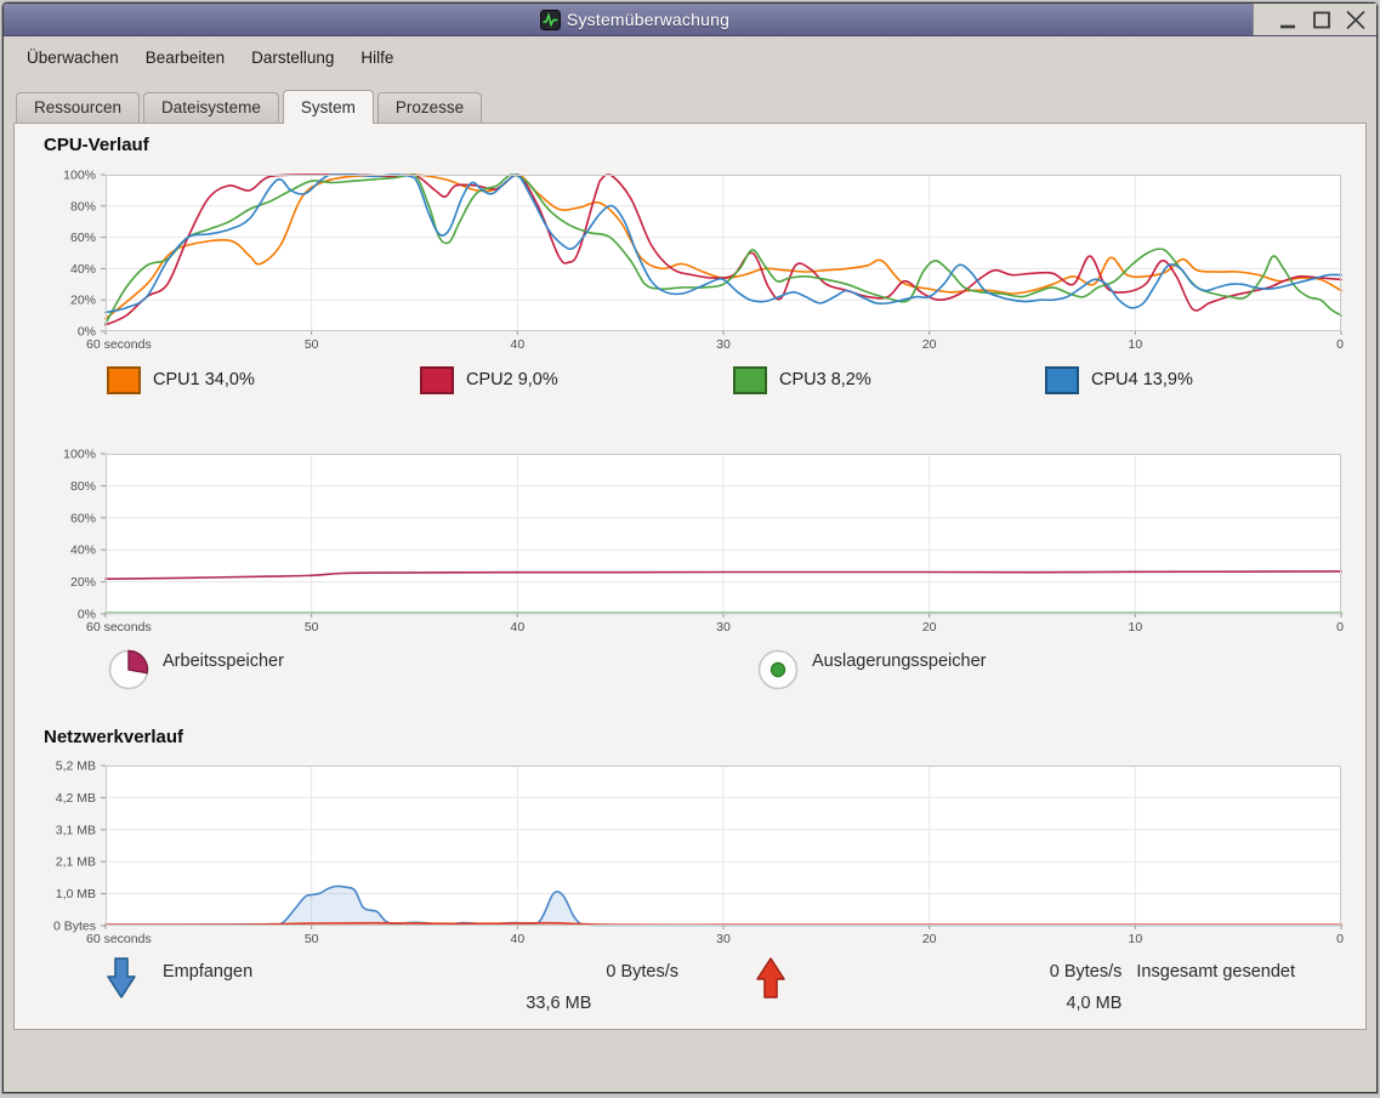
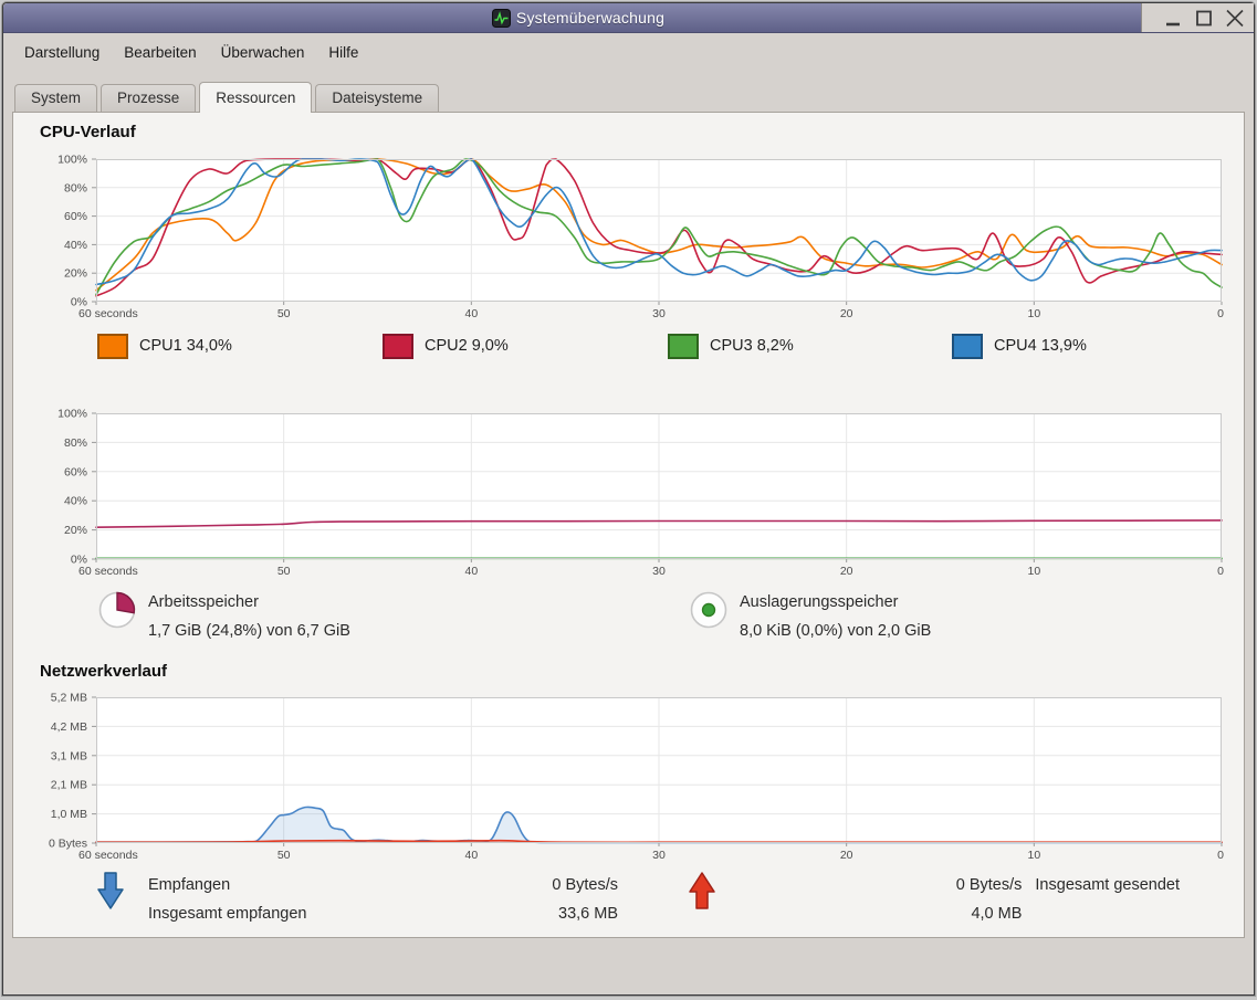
  Systemüberwachung
- Überwachen
+ Darstellung
  Bearbeiten
- Darstellung
+ Überwachen
  Hilfe
- Ressourcen
+ System
- Dateisysteme
+ Prozesse
- System
+ Ressourcen
- Prozesse
+ Dateisysteme
  CPU-Verlauf
  0%
  20%
  40%
  60%
  80%
  100%
  60 seconds
  50
  40
  30
  20
  10
  0
  CPU1 34,0%
  CPU2 9,0%
  CPU3 8,2%
  CPU4 13,9%
  0%
  20%
  40%
  60%
  80%
  100%
  60 seconds
  50
  40
  30
  20
  10
  0
  Arbeitsspeicher
+ 1,7 GiB (24,8%) von 6,7 GiB
  Auslagerungsspeicher
+ 8,0 KiB (0,0%) von 2,0 GiB
  Netzwerkverlauf
  0 Bytes
  1,0 MB
  2,1 MB
  3,1 MB
  4,2 MB
  5,2 MB
  60 seconds
  50
  40
  30
  20
  10
  0
  Empfangen
  0 Bytes/s
+ Insgesamt empfangen
  33,6 MB
  0 Bytes/s
  Insgesamt gesendet
  4,0 MB
